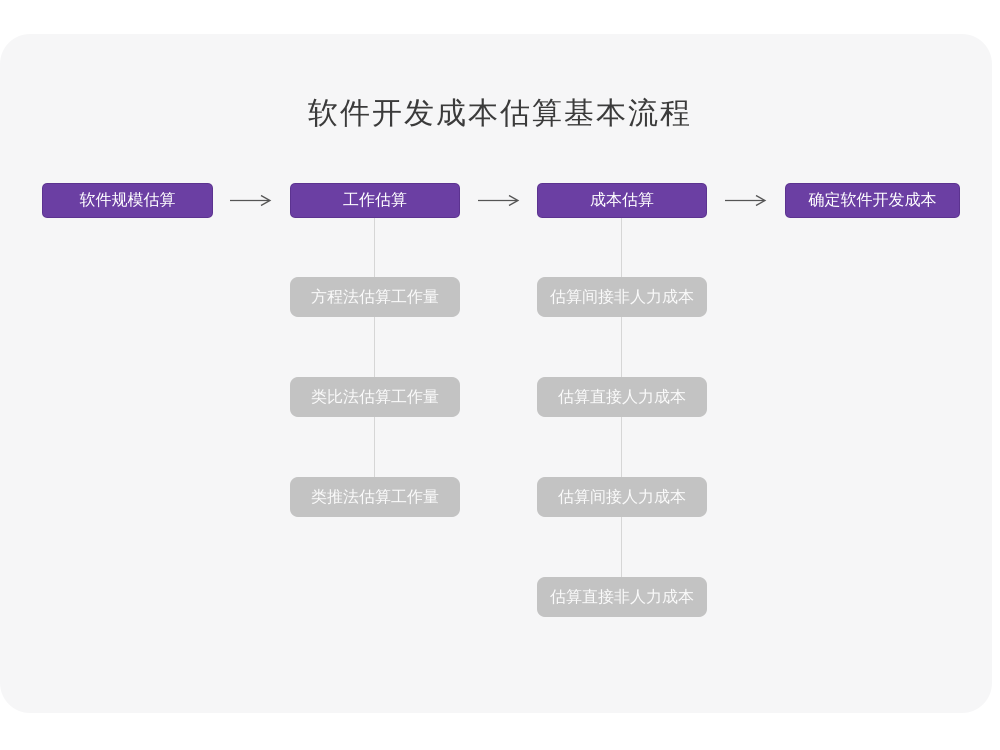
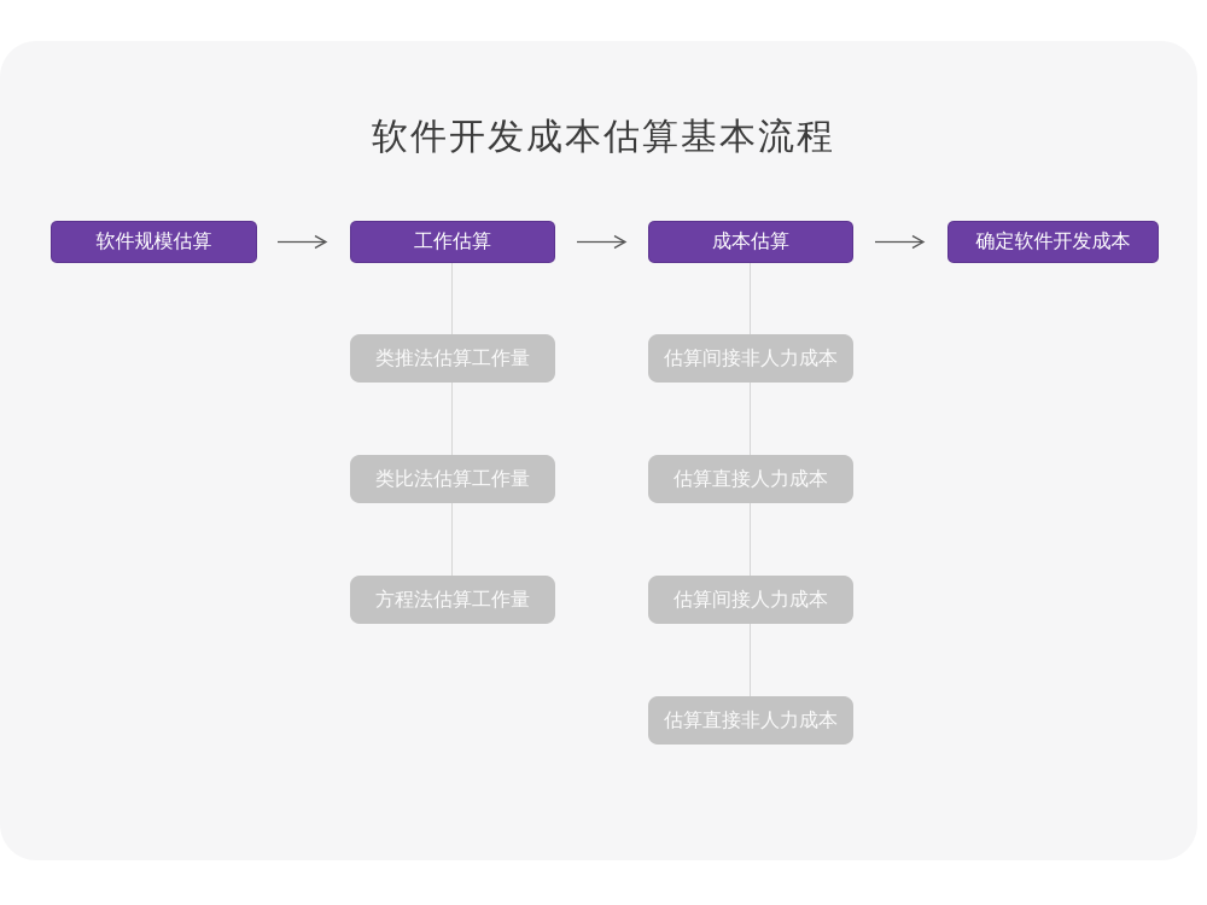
  软件开发成本估算基本流程
  软件规模估算
  工作估算
  成本估算
  确定软件开发成本
- 方程法估算工作量
+ 类推法估算工作量
  类比法估算工作量
- 类推法估算工作量
+ 方程法估算工作量
  估算间接非人力成本
  估算直接人力成本
  估算间接人力成本
  估算直接非人力成本
